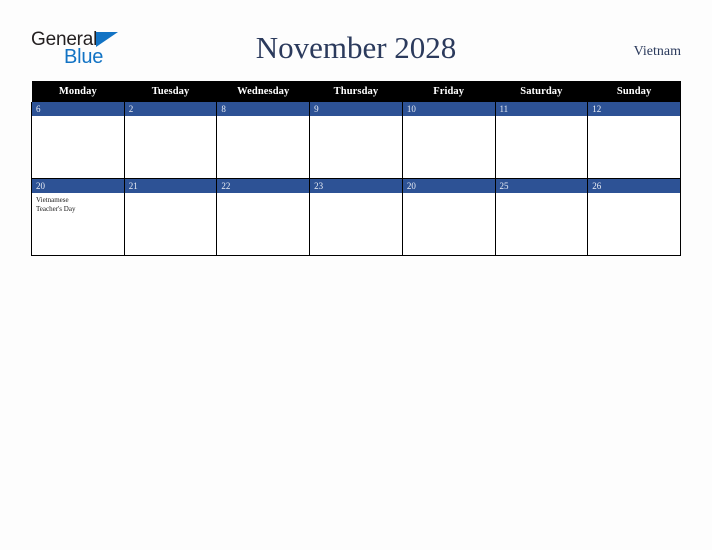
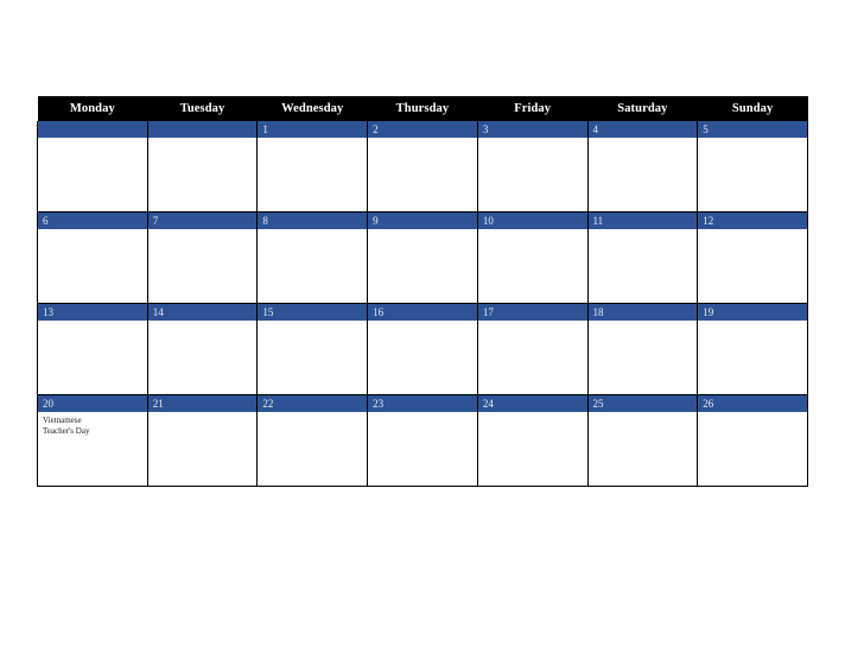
- General
- Blue
- November 2028
- Vietnam
  Monday	Tuesday	Wednesday	Thursday	Friday	Saturday	Sunday
+ 		1	2	3	4	5
- 6	2	8	9	10	11	12
+ 6	7	8	9	10	11	12
+ 13	14	15	16	17	18	19
- 20VietnameseTeacher's Day	21	22	23	20	25	26
+ 20VietnameseTeacher's Day	21	22	23	24	25	26
